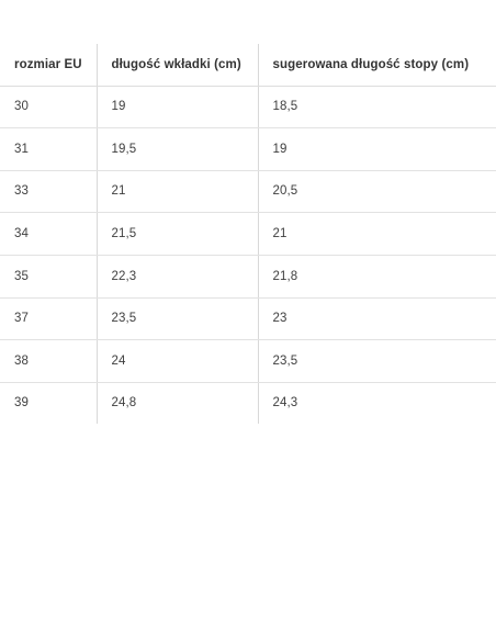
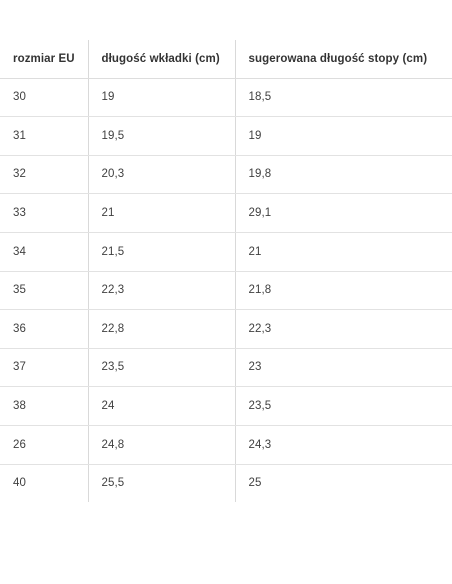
  rozmiar EU	długość wkładki (cm)	sugerowana długość stopy (cm)
  30	19	18,5
  31	19,5	19
+ 32	20,3	19,8
- 33	21	20,5
+ 33	21	29,1
  34	21,5	21
  35	22,3	21,8
+ 36	22,8	22,3
  37	23,5	23
  38	24	23,5
- 39	24,8	24,3
+ 26	24,8	24,3
+ 40	25,5	25
